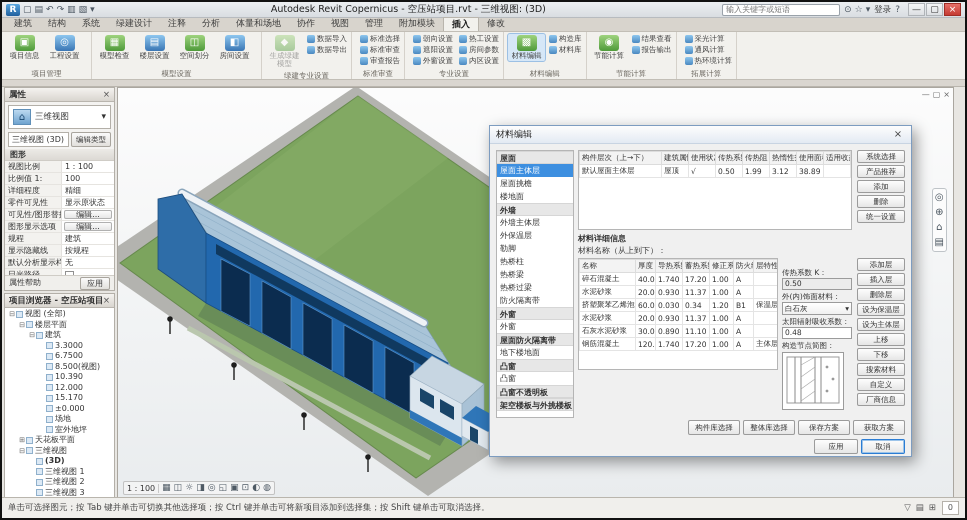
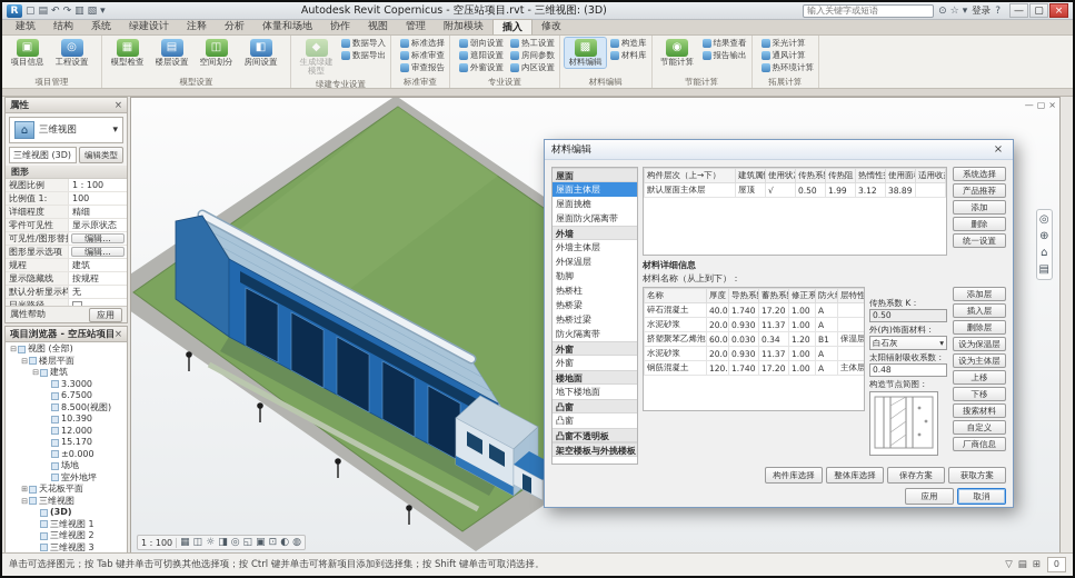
  R
  ▢
  ▤
  ↶
  ↷
  ▥
  ▧
  ▾
  Autodesk Revit Copernicus - 空压站项目.rvt - 三维视图: (3D)
  输入关键字或短语
  ⊙
  ☆
  ▾
  登录
  ?
  —
  ▢
  ×
  建筑
  结构
  系统
  绿建设计
  注释
  分析
  体量和场地
  协作
  视图
  管理
  附加模块
  插入
  修改
  ▣
  项目信息
  ◎
  工程设置
  项目管理
  ▦
  模型检查
  ▤
  楼层设置
  ◫
  空间划分
  ◧
  房间设置
  模型设置
  ◆
  生成绿建模型
  数据导入
  数据导出
  绿建专业设置
  标准选择
  标准审查
  审查报告
  标准审查
  朝向设置
  遮阳设置
  外窗设置
  热工设置
  房间参数
  内区设置
  专业设置
  ▩
  材料编辑
  构造库
  材料库
  材料编辑
  ◉
  节能计算
  结果查看
  报告输出
  节能计算
  采光计算
  通风计算
  热环境计算
  拓展计算
  属性
  ×
  ⌂
  三维视图
  ▾
  三维视图 (3D)
  编辑类型
  图形
  视图比例
  1 : 100
  比例值 1:
  100
  详细程度
  精细
  零件可见性
  显示原状态
  可见性/图形替
  编辑...
  图形显示选项
  编辑...
  规程
  建筑
  显示隐藏线
  按规程
  默认分析显示样
  无
  属性帮助
  应用
  项目浏览器 - 空压站项目
  ×
  ⊟
  视图 (全部)
  ⊟
  楼层平面
  ⊟
  建筑
  3.3000
  6.7500
  8.500(视图)
  10.390
  12.000
  15.170
  ±0.000
  场地
  室外地坪
  ⊞
  天花板平面
  ⊟
  三维视图
  (3D)
  三维视图 1
  三维视图 2
  三维视图 3
  —
  ▢
  ×
  ◎
  ⊕
  ⌂
  ▤
  1 : 100
  ▦
  ◫
  ☼
  ◨
  ◎
  ◱
  ▣
  ⊡
  ◐
  ◍
  材料编辑
  ×
  屋面
  屋面主体层
  屋面挑檐
- 楼地面
+ 屋面防火隔离带
  外墙
  外墙主体层
  外保温层
  勒脚
  热桥柱
  热桥梁
  热桥过梁
  防火隔离带
  外窗
  外窗
- 屋面防火隔离带
+ 楼地面
  地下楼地面
  凸窗
  凸窗
  凸窗不透明板
  架空楼板与外挑楼板
  构件层次（上→下）	建筑属	使用状	传热系	传热阻	热惰性	使用面	适用收
  默认屋面主体层	屋顶	√	0.50	1.99	3.12	38.89
  系统选择
  产品推荐
  添加
  删除
  统一设置
  材料详细信息
  材料名称（从上到下）：
  名称	厚度	导热系	蓄热系	修正系	防火	层特性
  碎石混凝土	40.0	1.740	17.20	1.00	A
  水泥砂浆	20.0	0.930	11.37	1.00	A
  挤塑聚苯乙烯泡	60.0	0.030	0.34	1.20	B1	保温层
  水泥砂浆	20.0	0.930	11.37	1.00	A
- 石灰水泥砂浆	30.0	0.890	11.10	1.00	A
  钢筋混凝土	120.	1.740	17.20	1.00	A	主体层
  传热系数 K：
  0.50
  外(内)饰面材料：
  白石灰
  ▾
  太阳辐射吸收系数：
  0.48
  构造节点简图：
  添加层
  插入层
  删除层
  设为保温层
  设为主体层
  上移
  下移
  搜索材料
  自定义
  厂商信息
  构件库选择
  整体库选择
  保存方案
  获取方案
  应用
  取消
  单击可选择图元；按 Tab 键并单击可切换其他选择项；按 Ctrl 键并单击可将新项目添加到选择集；按 Shift 键单击可取消选择。
  ▽
  ▤
  ⊞
  0
